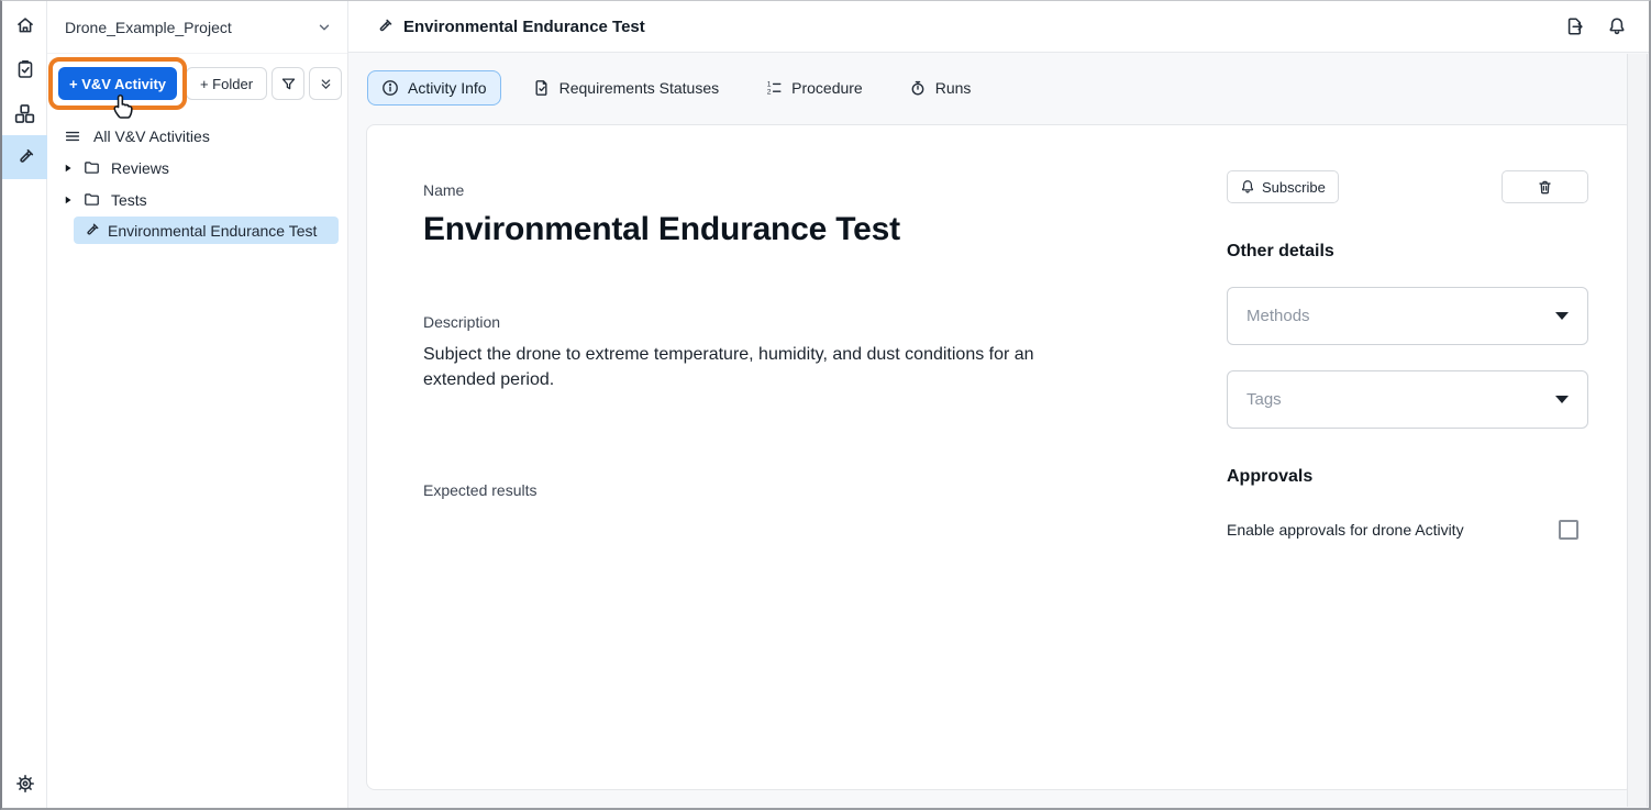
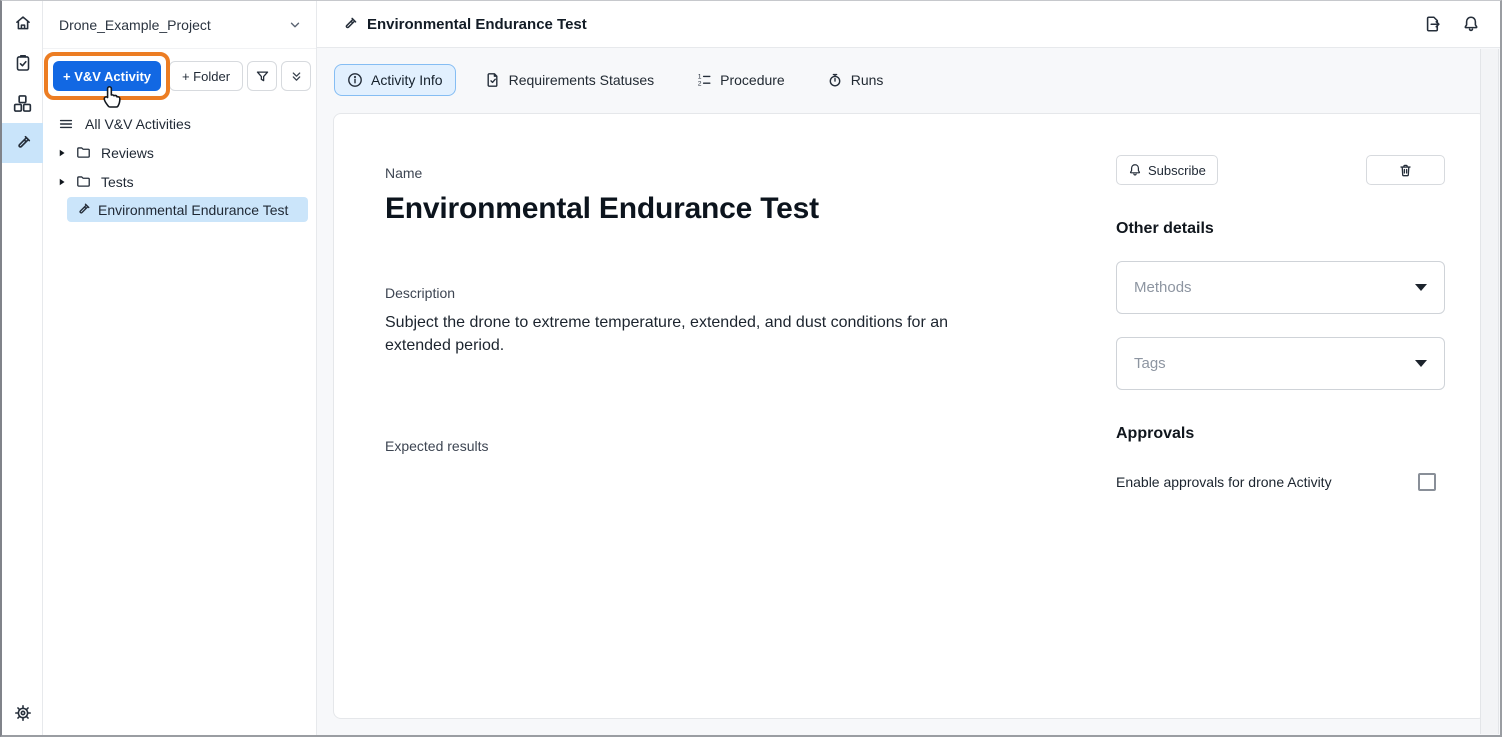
  Drone_Example_Project
  + V&V Activity
  + Folder
  All V&V Activities
  Reviews
  Tests
  Environmental Endurance Test
  Environmental Endurance Test
  Activity Info
  Requirements Statuses
  Procedure
  Runs
  Name
  Environmental Endurance Test
  Description
- Subject the drone to extreme temperature, humidity, and dust conditions for an extended period.
+ Subject the drone to extreme temperature, extended, and dust conditions for an extended period.
  Expected results
  Subscribe
  Other details
  Methods
  Tags
  Approvals
  Enable approvals for drone Activity
